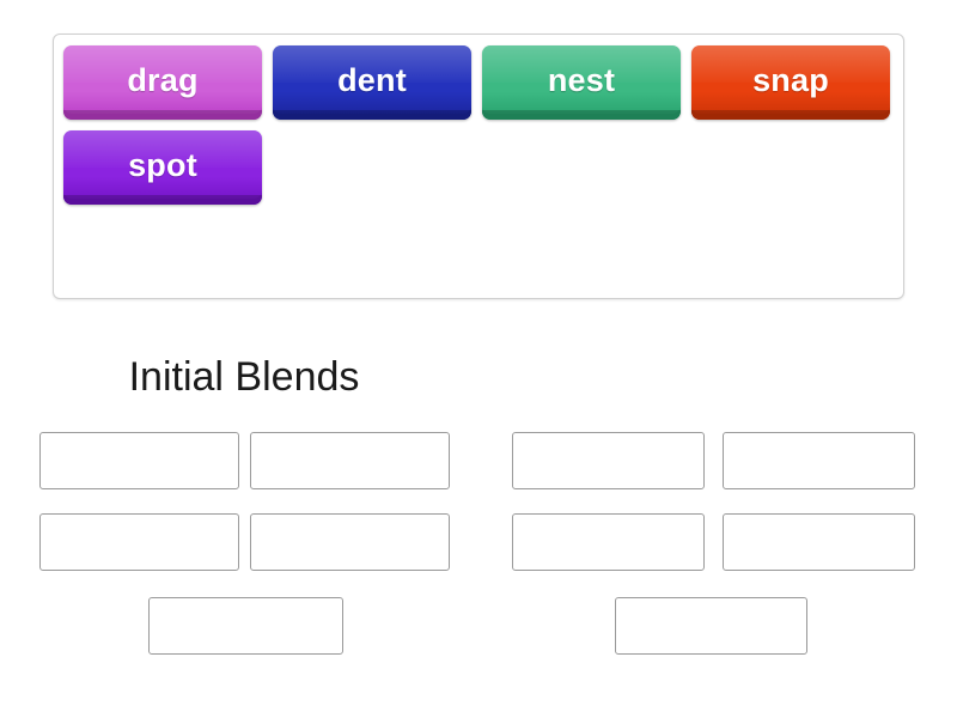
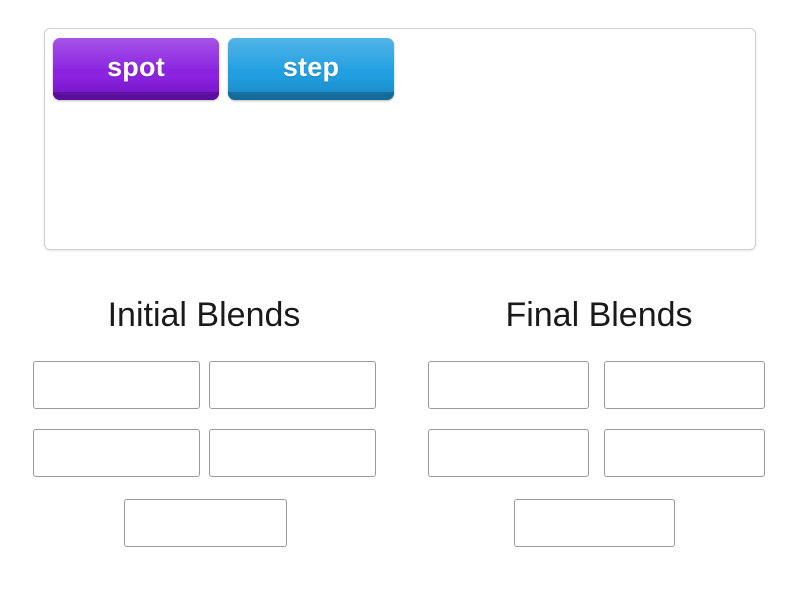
- drag
- dent
- nest
- snap
  spot
+ step
  Initial Blends
+ Final Blends
